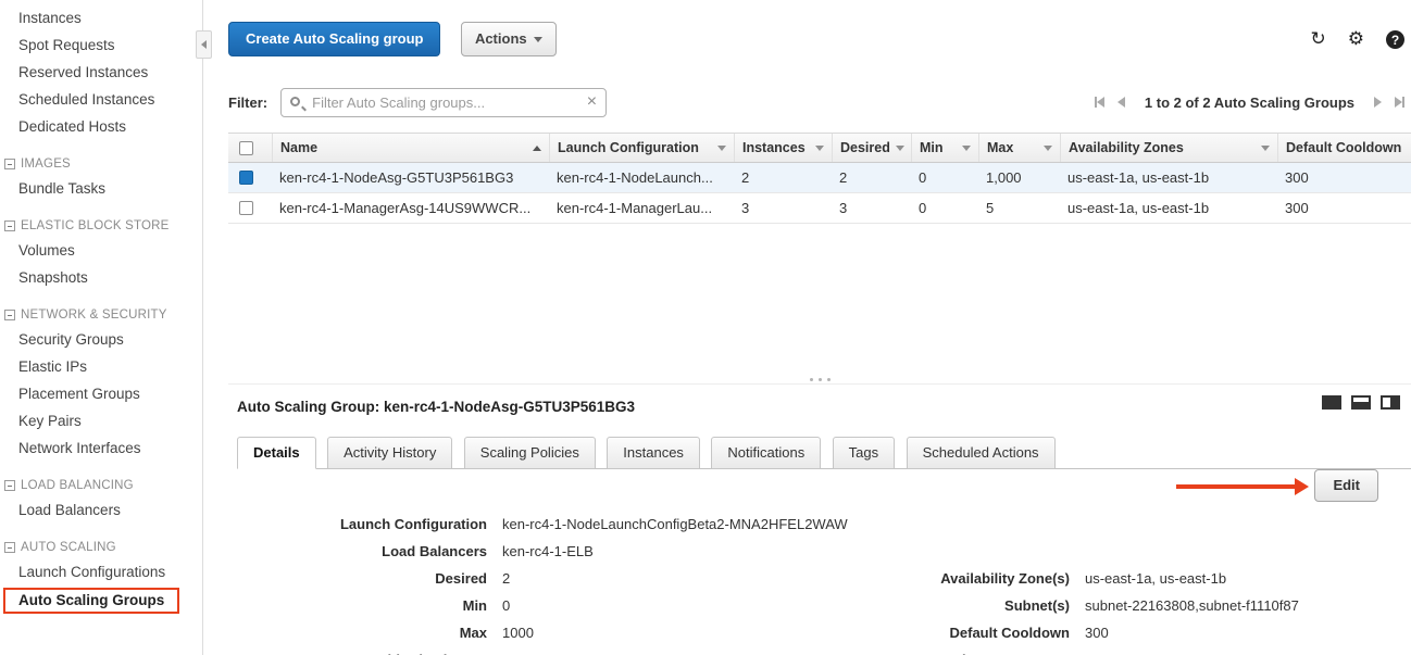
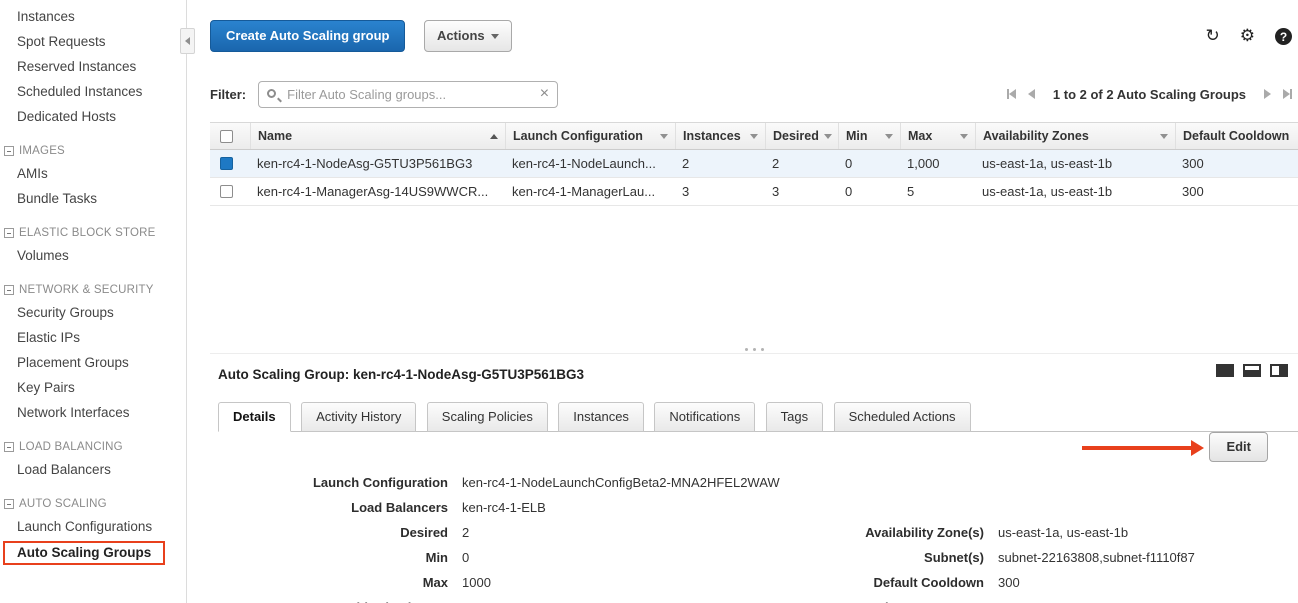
  Instances
  Spot Requests
  Reserved Instances
  Scheduled Instances
  Dedicated Hosts
  IMAGES
+ AMIs
  Bundle Tasks
  ELASTIC BLOCK STORE
  Volumes
- Snapshots
  NETWORK & SECURITY
  Security Groups
  Elastic IPs
  Placement Groups
  Key Pairs
  Network Interfaces
  LOAD BALANCING
  Load Balancers
  AUTO SCALING
  Launch Configurations
  Auto Scaling Groups
  Create Auto Scaling group Actions
  ↻
  ⚙
  ?
  Filter:
  Filter Auto Scaling groups...
  ×
  1 to 2 of 2 Auto Scaling Groups
  Name
  Launch Configuration
  Instances
  Desired
  Min
  Max
  Availability Zones
  Default Cooldown
  ken-rc4-1-NodeAsg-G5TU3P561BG3
  ken-rc4-1-NodeLaunch...
  2
  2
  0
  1,000
  us-east-1a, us-east-1b
  300
  ken-rc4-1-ManagerAsg-14US9WWCR...
  ken-rc4-1-ManagerLau...
  3
  3
  0
  5
  us-east-1a, us-east-1b
  300
  Auto Scaling Group: ken-rc4-1-NodeAsg-G5TU3P561BG3
  Details Activity History Scaling Policies Instances Notifications Tags Scheduled Actions
  Edit
  Launch Configuration
  ken-rc4-1-NodeLaunchConfigBeta2-MNA2HFEL2WAW
  Load Balancers
  ken-rc4-1-ELB
  Desired
  2
  Min
  0
  Max
  1000
  Availability Zone(s)
  us-east-1a, us-east-1b
  Subnet(s)
  subnet-22163808,subnet-f1110f87
  Default Cooldown
  300
